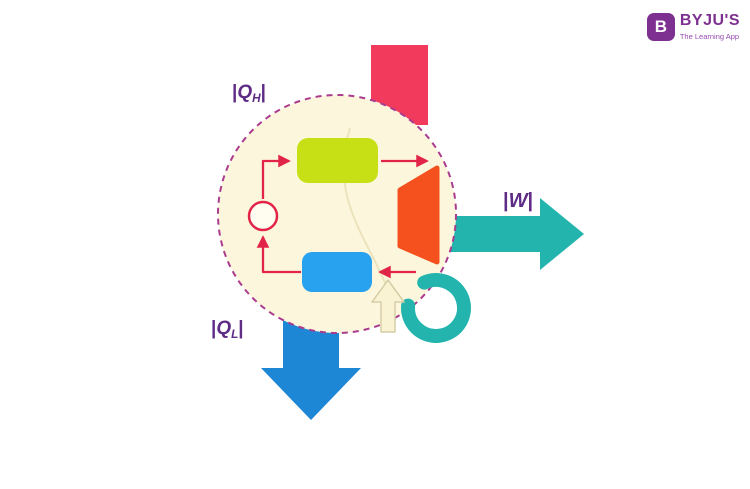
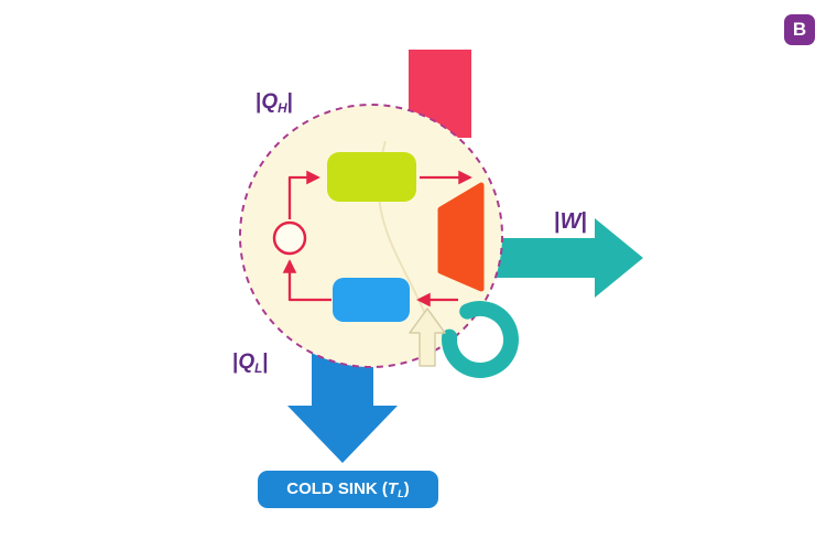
+ COLD SINK (TL)
  |QH|
  |QL|
  |W|
  B
- BYJU'S
- The Learning App
